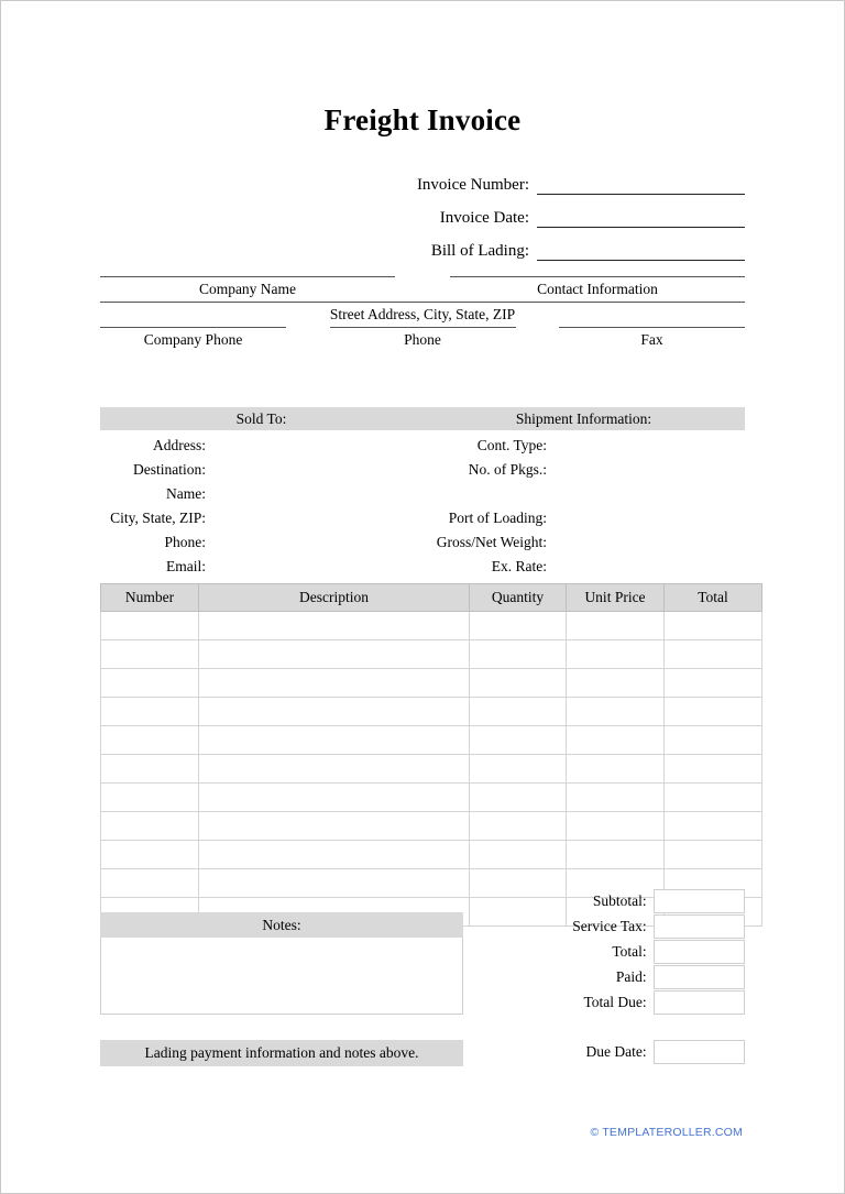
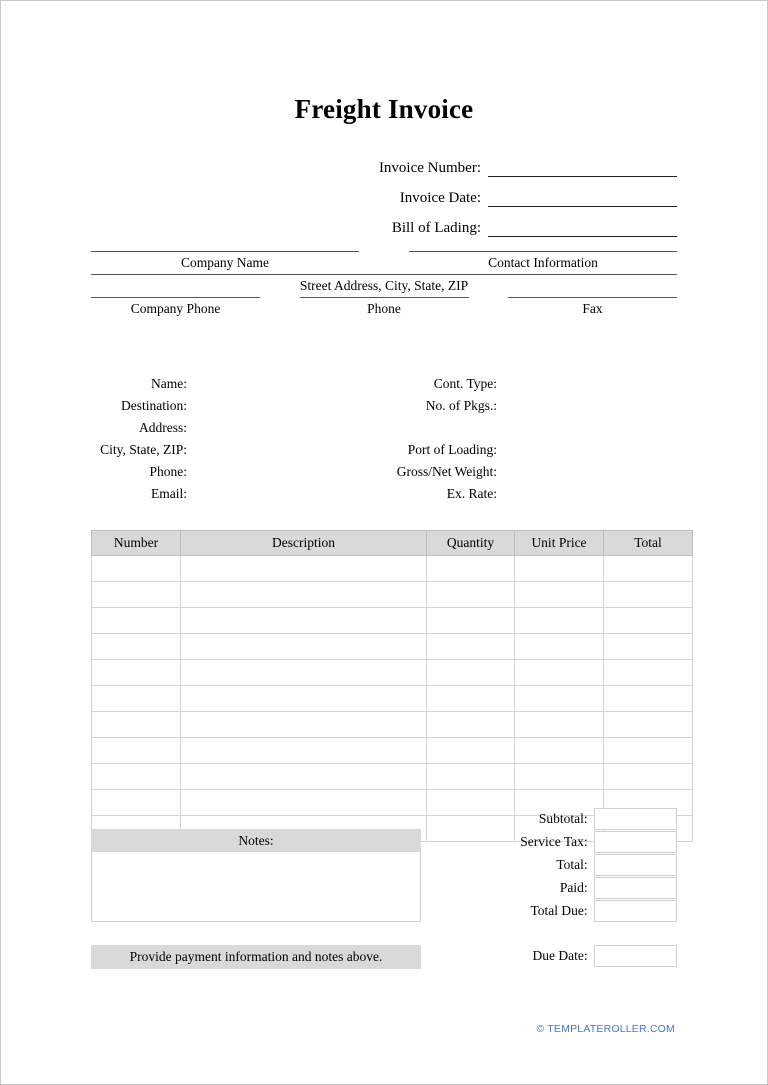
  Freight Invoice
  Invoice Number:
  Invoice Date:
  Bill of Lading:
  Company Name
  Contact Information
  Street Address, City, State, ZIP
  Company Phone
  Phone
  Fax
- Sold To:
- Shipment Information:
- Address:
+ Name:
  Cont. Type:
  Destination:
  No. of Pkgs.:
- Name:
+ Address:
  City, State, ZIP:
  Port of Loading:
  Phone:
  Gross/Net Weight:
  Email:
  Ex. Rate:
  Number	Description	Quantity	Unit Price	Total
  Notes:
- Lading payment information and notes above.
+ Provide payment information and notes above.
  Subtotal:
  Service Tax:
  Total:
  Paid:
  Total Due:
  Due Date:
  © TEMPLATEROLLER.COM
